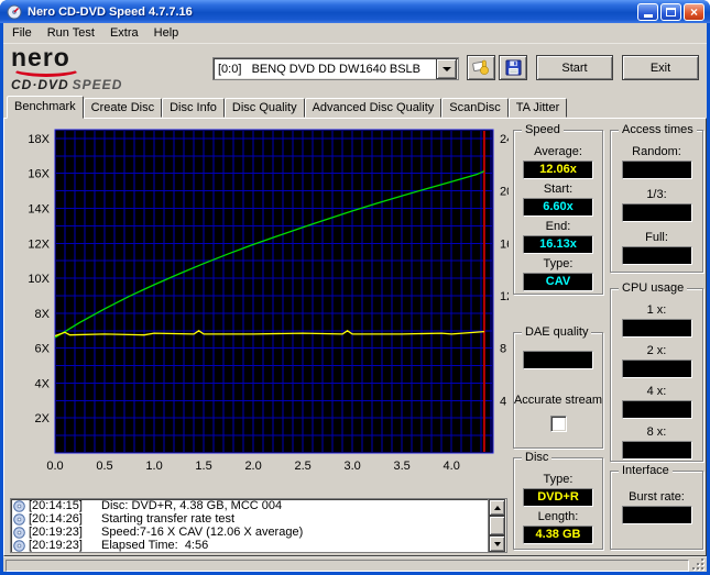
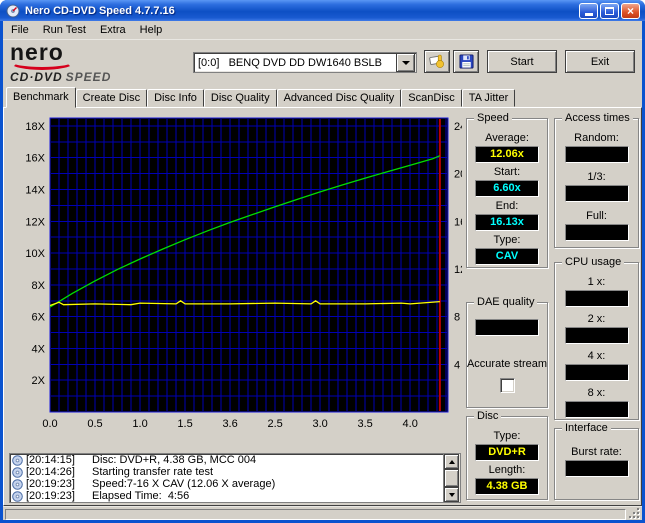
  Nero CD-DVD Speed 4.7.7.16
  ×
  File
  Run Test
  Extra
  Help
  nero
  CD·DVD SPEED
  [0:0] BENQ DVD DD DW1640 BSLB
  Start
  Exit
  Benchmark
  Create Disc
  Disc Info
  Disc Quality
  Advanced Disc Quality
  ScanDisc
  TA Jitter
  2X
  4X
  6X
  8X
  10X
  12X
  14X
  16X
  18X
  4
  8
  0.0
  0.5
  1.0
  1.5
- 2.0
+ 3.6
  2.5
  3.0
  3.5
  4.0
  Speed
  Average:
  12.06x
  Start:
  6.60x
  End:
  16.13x
  Type:
  CAV
  DAE quality
  Accurate stream
  Disc
  Type:
  DVD+R
  Length:
  4.38 GB
  Access times
  Random:
  1/3:
  Full:
  CPU usage
  1 x:
  2 x:
  4 x:
  8 x:
  Interface
  Burst rate:
  [20:14:15]
  Disc: DVD+R, 4.38 GB, MCC 004
  [20:14:26]
  Starting transfer rate test
  [20:19:23]
  Speed:7-16 X CAV (12.06 X average)
  [20:19:23]
  Elapsed Time: 4:56
